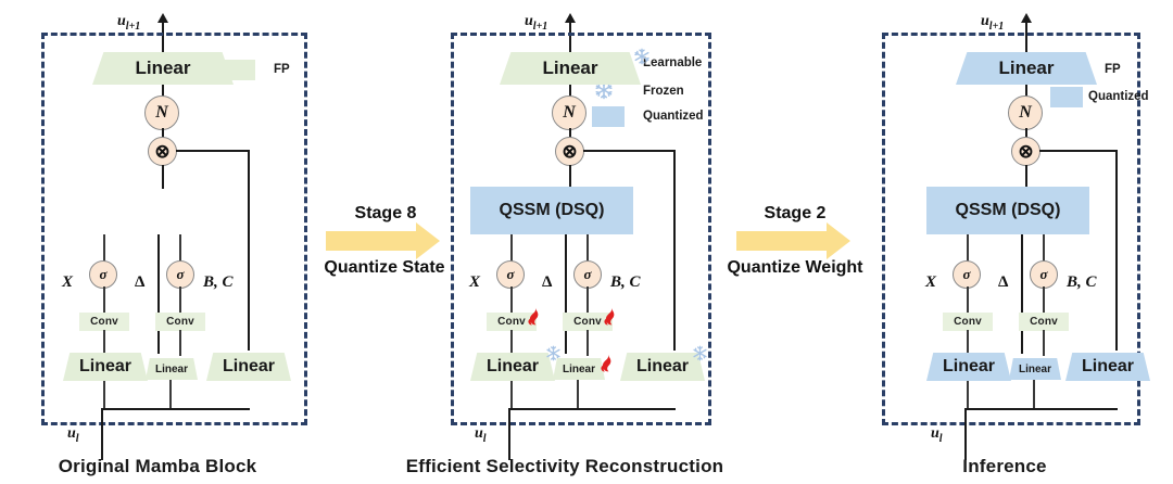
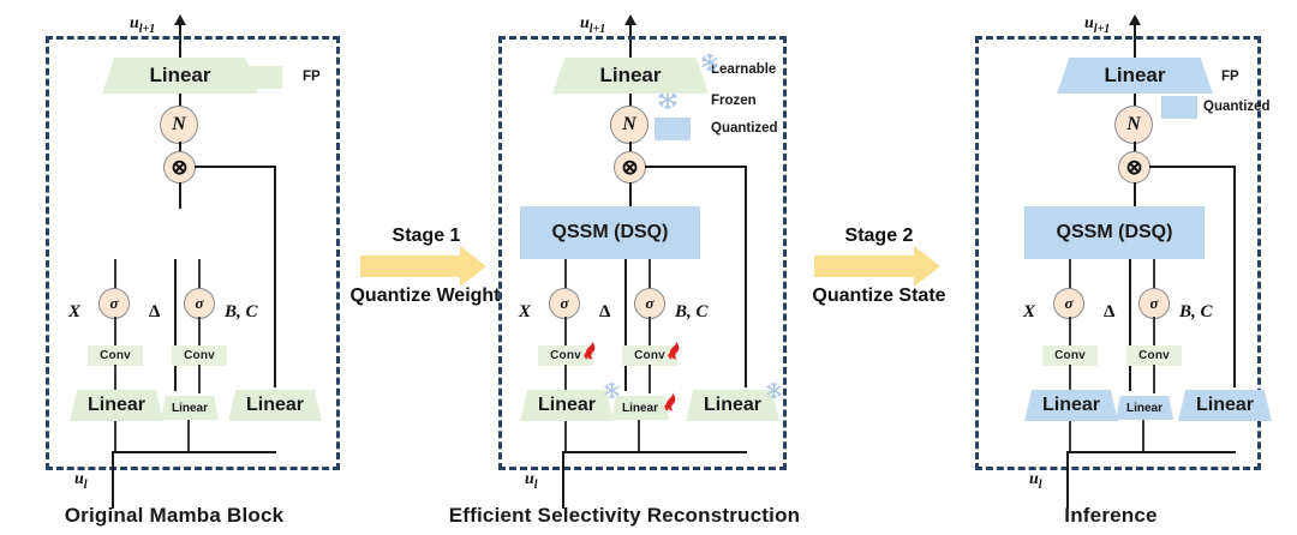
  ul+1
  FP
  Linear
  N
  ⊗
  σ
  σ
  X
  Δ
  B, C
  Conv
  Conv
  Linear
  Linear
  Linear
  ul
  Original Mamba Block
- Stage 8
+ Stage 1
- Quantize State
+ Quantize Weight
  ul+1
  Learnable
  Frozen
  Quantized
  Linear
  N
  ⊗
  QSSM (DSQ)
  σ
  σ
  X
  Δ
  B, C
  Conv
  Conv
  Linear
  Linear
  Linear
  ul
  Efficient Selectivity Reconstruction
  Stage 2
- Quantize Weight
+ Quantize State
  ul+1
  FP
  Quantized
  Linear
  N
  ⊗
  QSSM (DSQ)
  σ
  σ
  X
  Δ
  B, C
  Conv
  Conv
  Linear
  Linear
  Linear
  ul
  Inference
